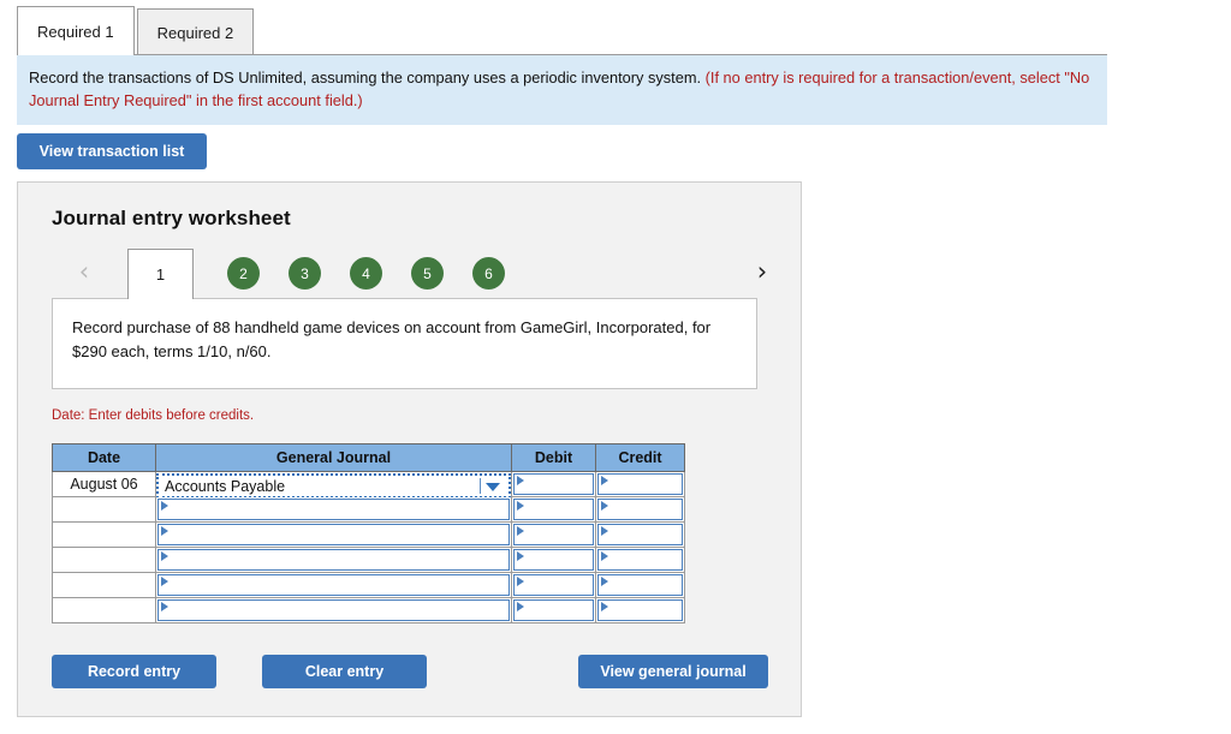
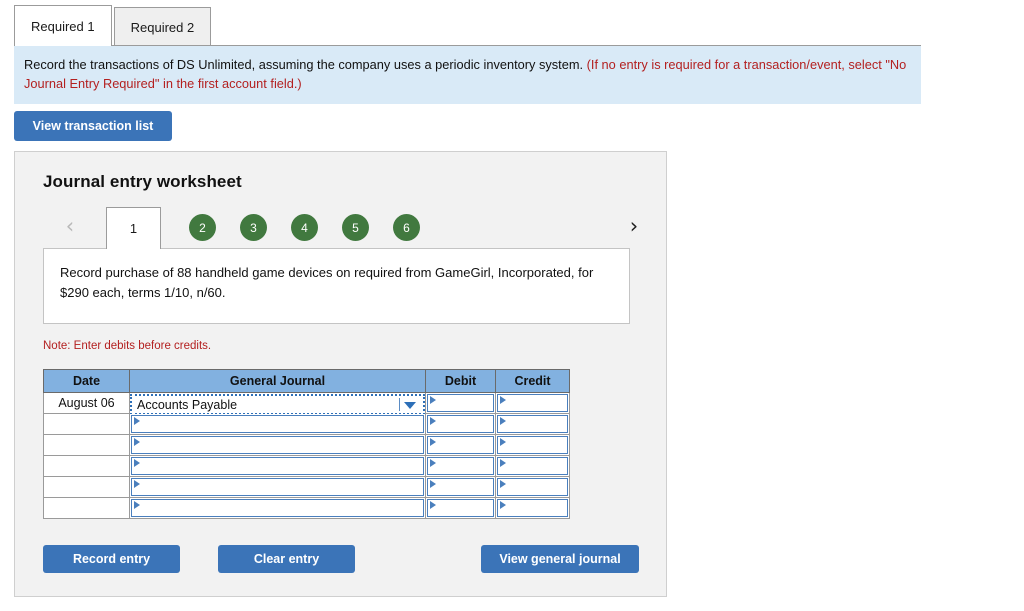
  Required 1
  Required 2
  Record the transactions of DS Unlimited, assuming the company uses a periodic inventory system. (If no entry is required for a transaction/event, select "No Journal Entry Required" in the first account field.)
  View transaction list
  Journal entry worksheet
  ‹
  1
  2
  3
  4
  5
  6
  ›
- Record purchase of 88 handheld game devices on account from GameGirl, Incorporated, for $290 each, terms 1/10, n/60.
+ Record purchase of 88 handheld game devices on required from GameGirl, Incorporated, for $290 each, terms 1/10, n/60.
- Date: Enter debits before credits.
+ Note: Enter debits before credits.
  Date	General Journal	Debit	Credit
  August 06	Accounts Payable
  Record entry
  Clear entry
  View general journal
